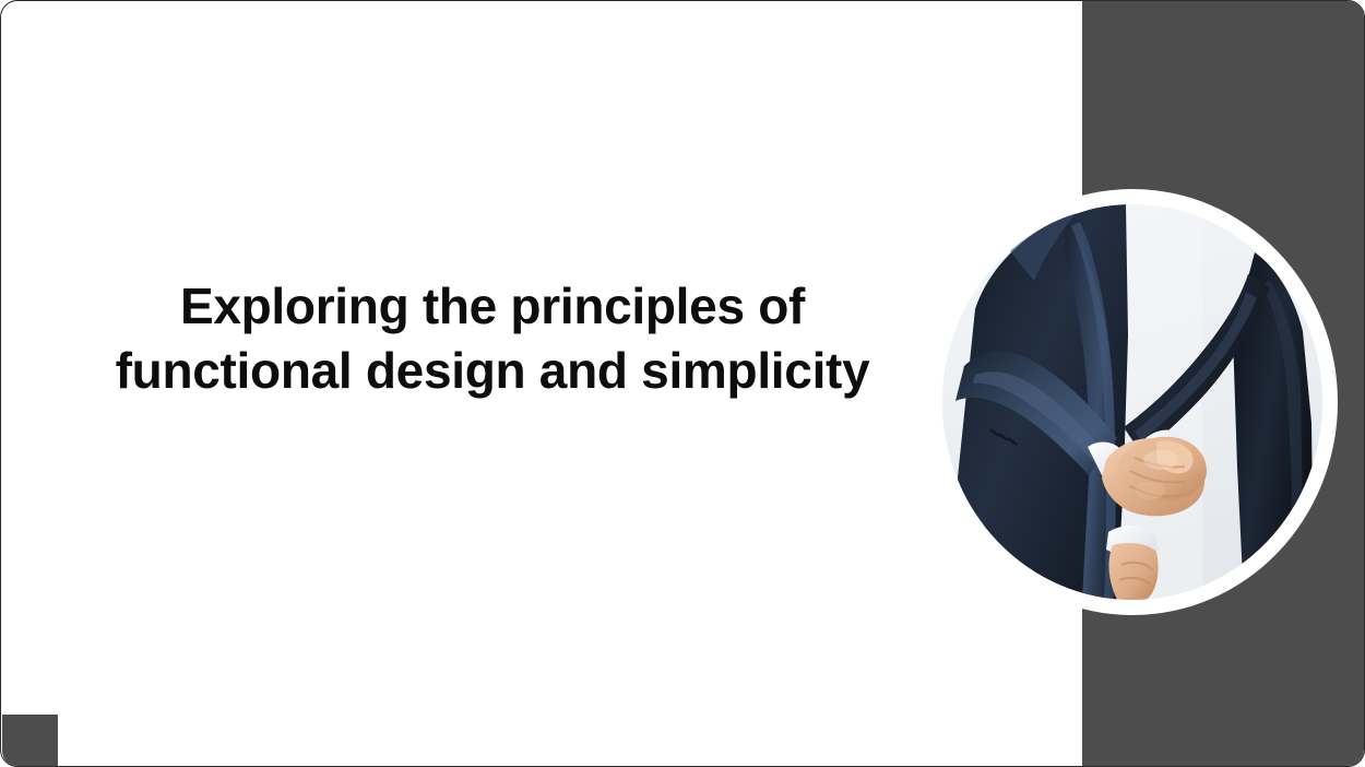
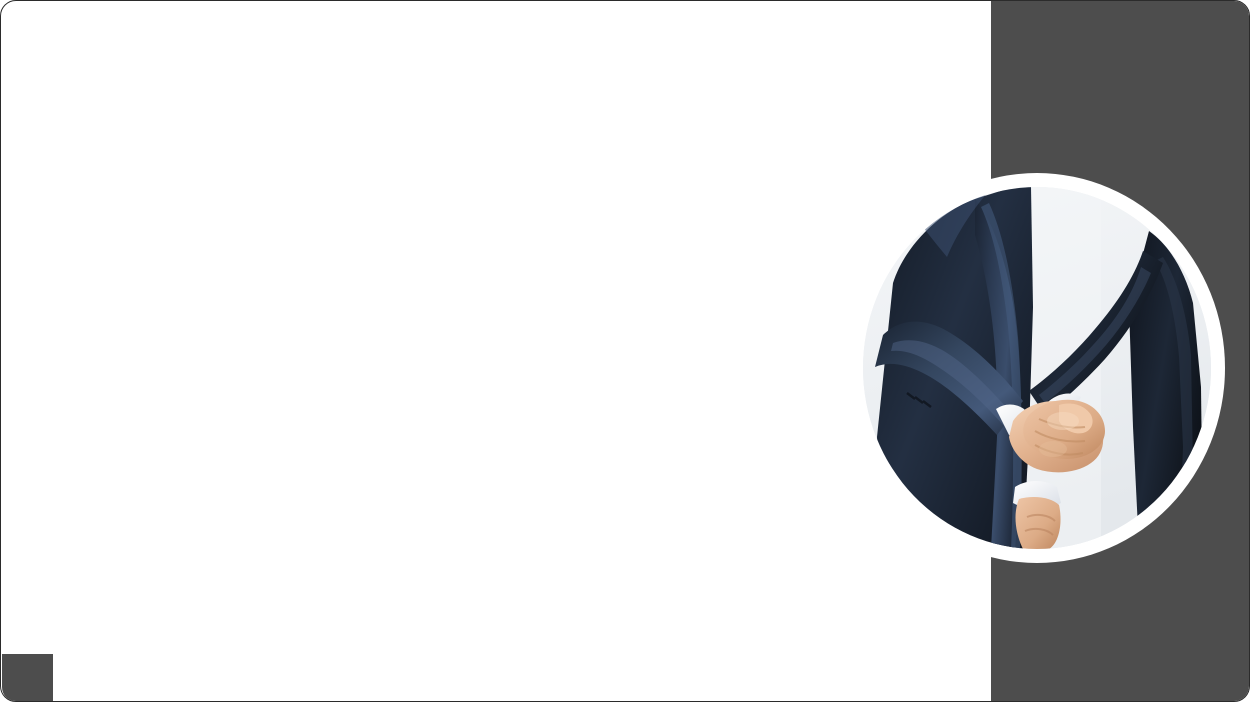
- Exploring the principles of functional design and simplicity
